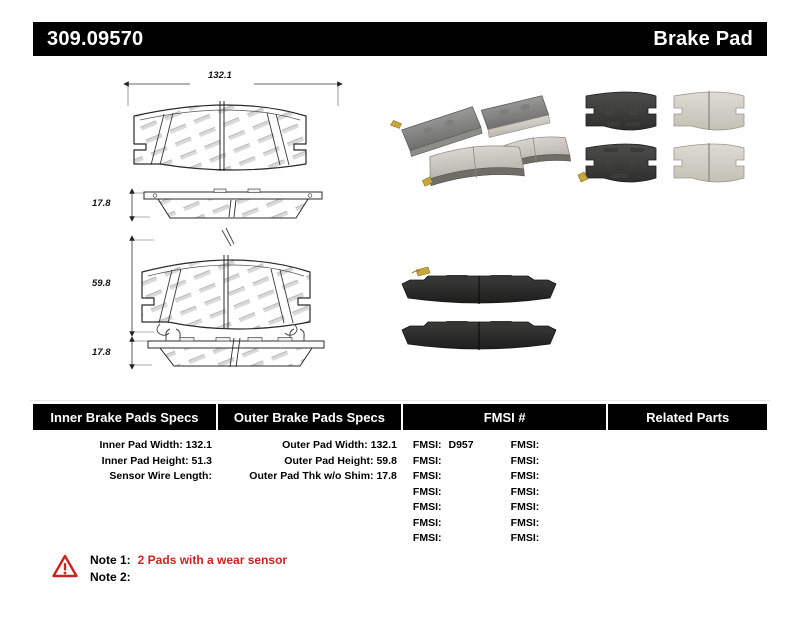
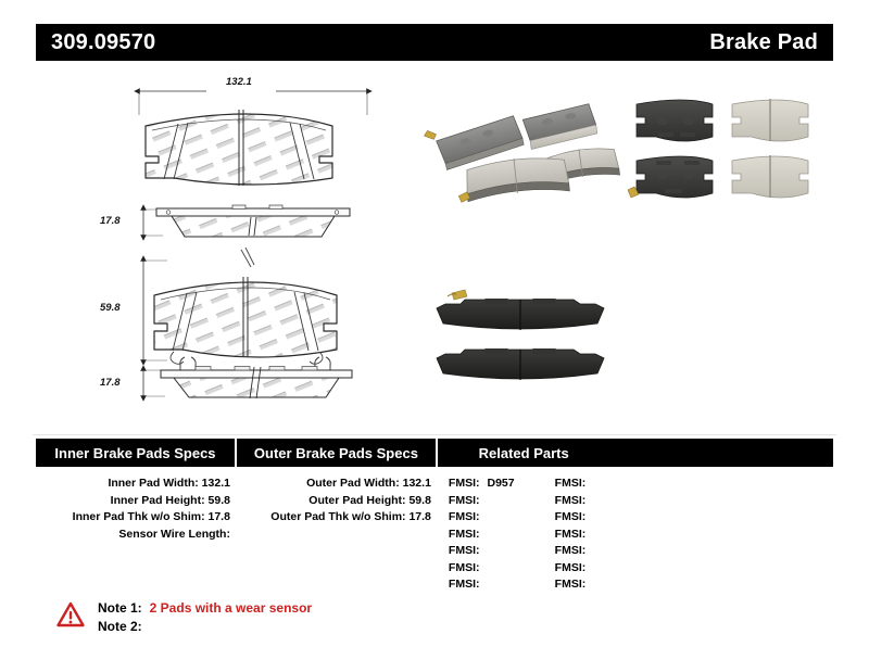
  309.09570
  Brake Pad
  132.1
  17.8
  59.8
  17.8
  Inner Brake Pads Specs
  Outer Brake Pads Specs
- FMSI #
  Related Parts
  Inner Pad Width: 132.1
- Inner Pad Height: 51.3
+ Inner Pad Height: 59.8
+ Inner Pad Thk w/o Shim: 17.8
  Sensor Wire Length:
  Outer Pad Width: 132.1
  Outer Pad Height: 59.8
  Outer Pad Thk w/o Shim: 17.8
  FMSI: D957
  FMSI:
  FMSI:
  FMSI:
  FMSI:
  FMSI:
  FMSI:
  FMSI:
  FMSI:
  FMSI:
  FMSI:
  FMSI:
  FMSI:
  FMSI:
  Note 1:
  2 Pads with a wear sensor
  Note 2:
